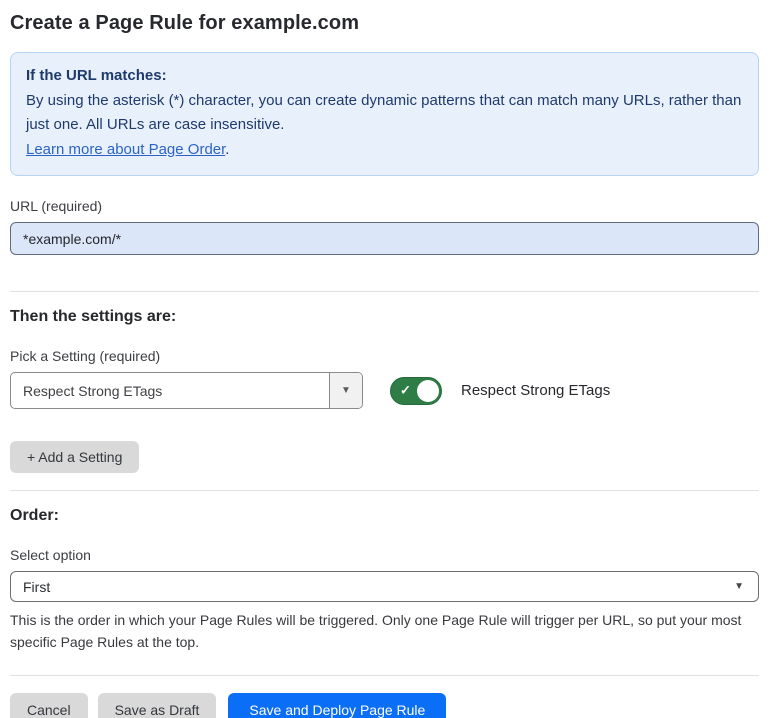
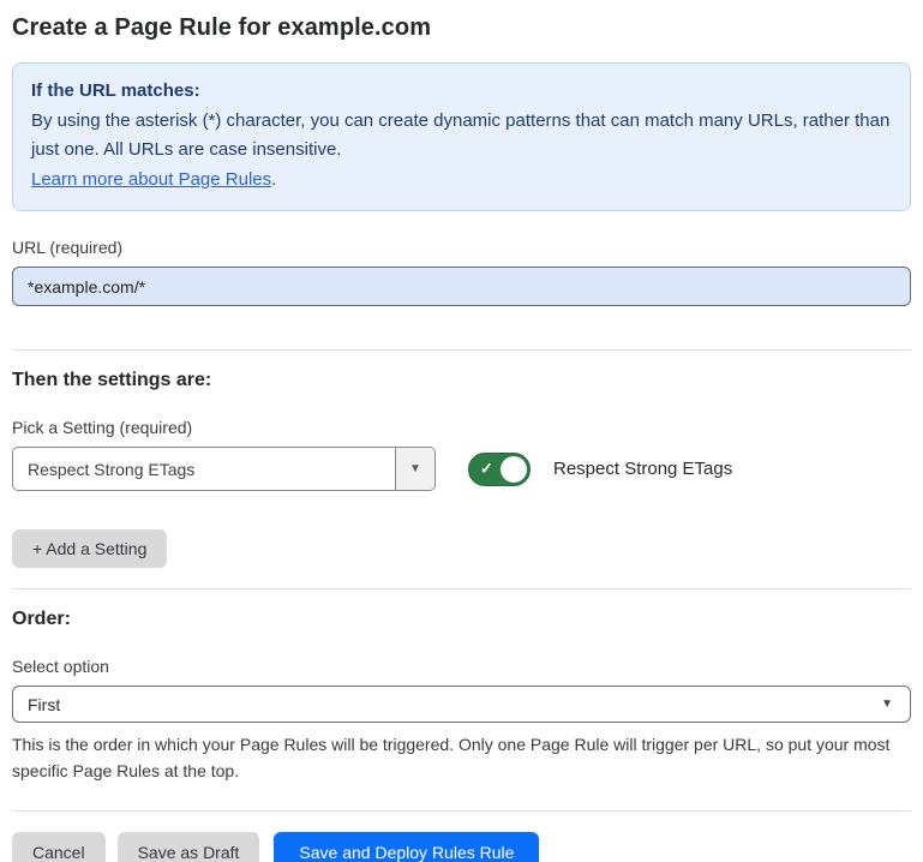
  Create a Page Rule for example.com
  If the URL matches:
  By using the asterisk (*) character, you can create dynamic patterns that can match many URLs, rather than just one. All URLs are case insensitive.
- Learn more about Page Order.
+ Learn more about Page Rules.
  URL (required)
  *example.com/*
  Then the settings are:
  Pick a Setting (required)
  Respect Strong ETags
  ▼
  ✓
  Respect Strong ETags
  + Add a Setting
  Order:
  Select option
  First
  ▼
  This is the order in which your Page Rules will be triggered. Only one Page Rule will trigger per URL, so put your most specific Page Rules at the top.
  Cancel
  Save as Draft
- Save and Deploy Page Rule
+ Save and Deploy Rules Rule
